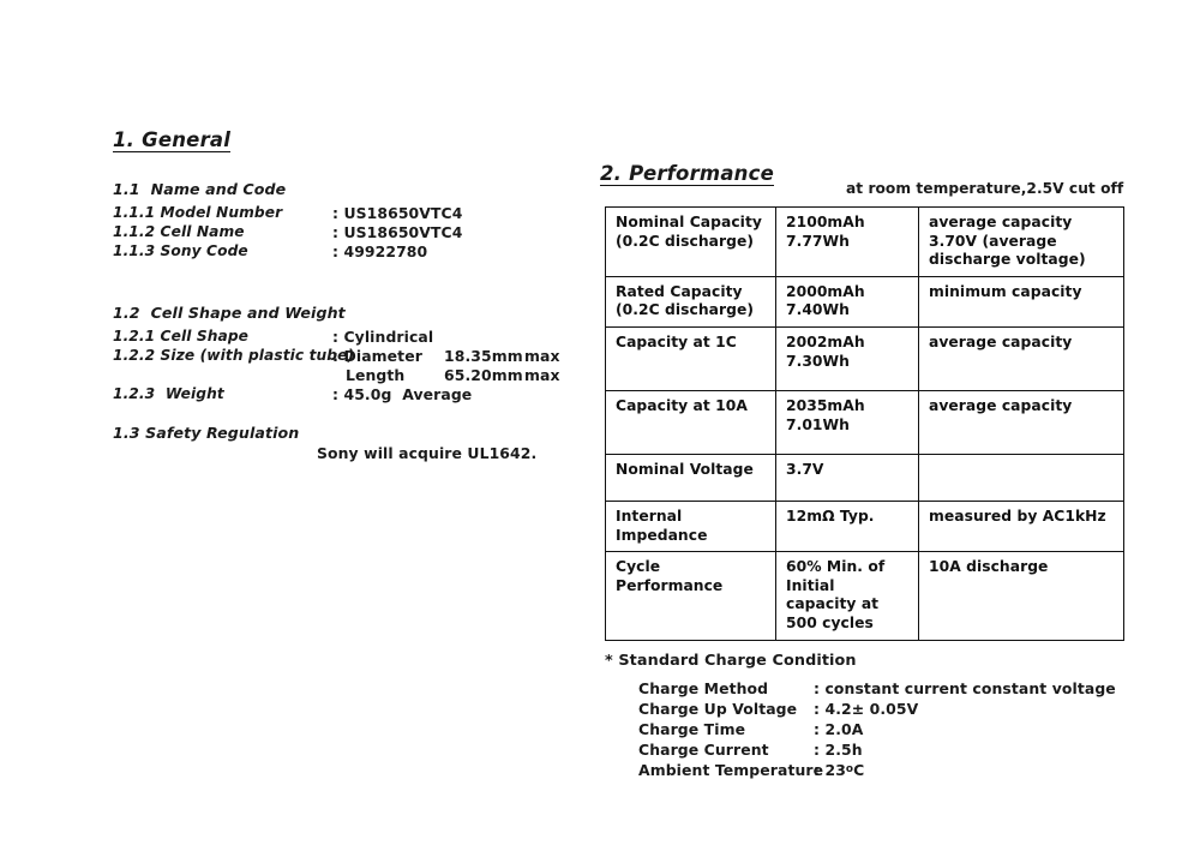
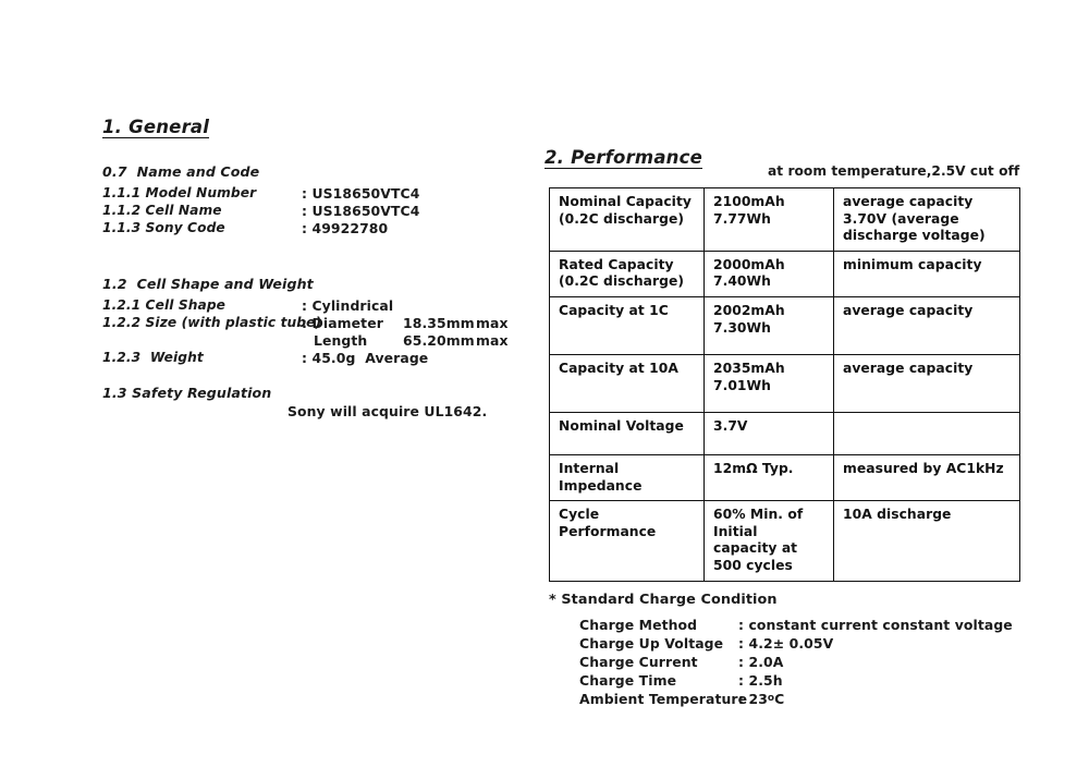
  1. General
- 1.1 Name and Code
+ 0.7 Name and Code
  1.1.1 Model Number
  : US18650VTC4
  1.1.2 Cell Name
  : US18650VTC4
  1.1.3 Sony Code
  : 49922780
  1.2 Cell Shape and Weight
  1.2.1 Cell Shape
  : Cylindrical
  1.2.2 Size (with plastic tube)
  : Diameter
  18.35mm
  max
  Length
  65.20mm
  max
  1.2.3 Weight
  : 45.0g Average
  1.3 Safety Regulation
  Sony will acquire UL1642.
  2. Performance
  at room temperature,2.5V cut off
  Nominal Capacity (0.2C discharge)	2100mAh 7.77Wh	average capacity 3.70V (average discharge voltage)
  Rated Capacity (0.2C discharge)	2000mAh 7.40Wh	minimum capacity
  Capacity at 1C	2002mAh 7.30Wh	average capacity
  Capacity at 10A	2035mAh 7.01Wh	average capacity
  Nominal Voltage	3.7V
  Internal Impedance	12mΩ Typ.	measured by AC1kHz
  Cycle Performance	60% Min. of Initial capacity at 500 cycles	10A discharge
  * Standard Charge Condition
  Charge Method
  : constant current constant voltage
  Charge Up Voltage
  : 4.2± 0.05V
- Charge Time
+ Charge Current
  : 2.0A
- Charge Current
+ Charge Time
  : 2.5h
  Ambient Temperature
  : 23oC
